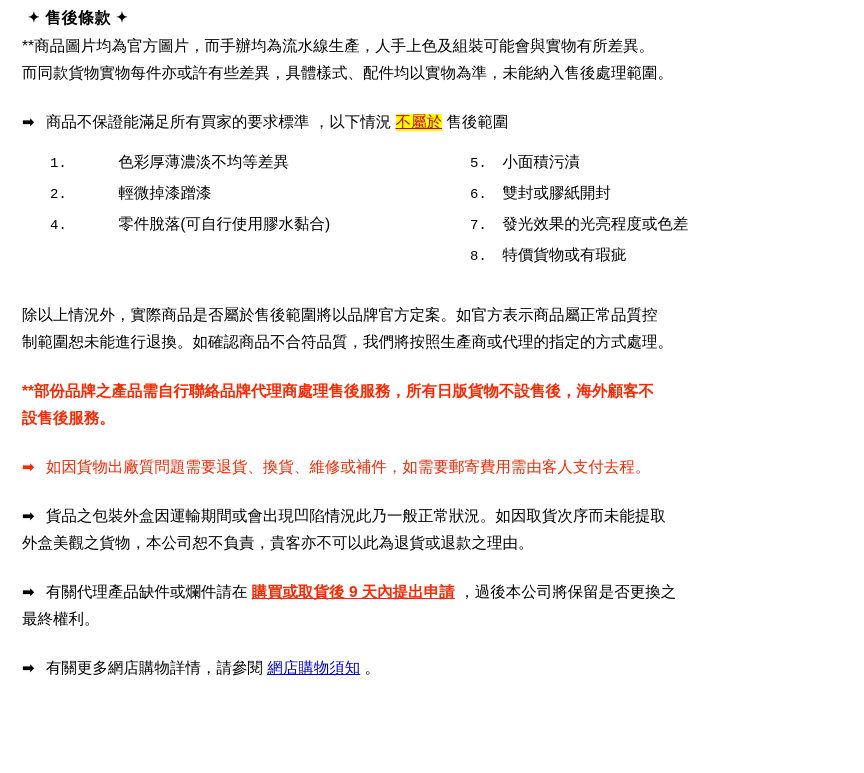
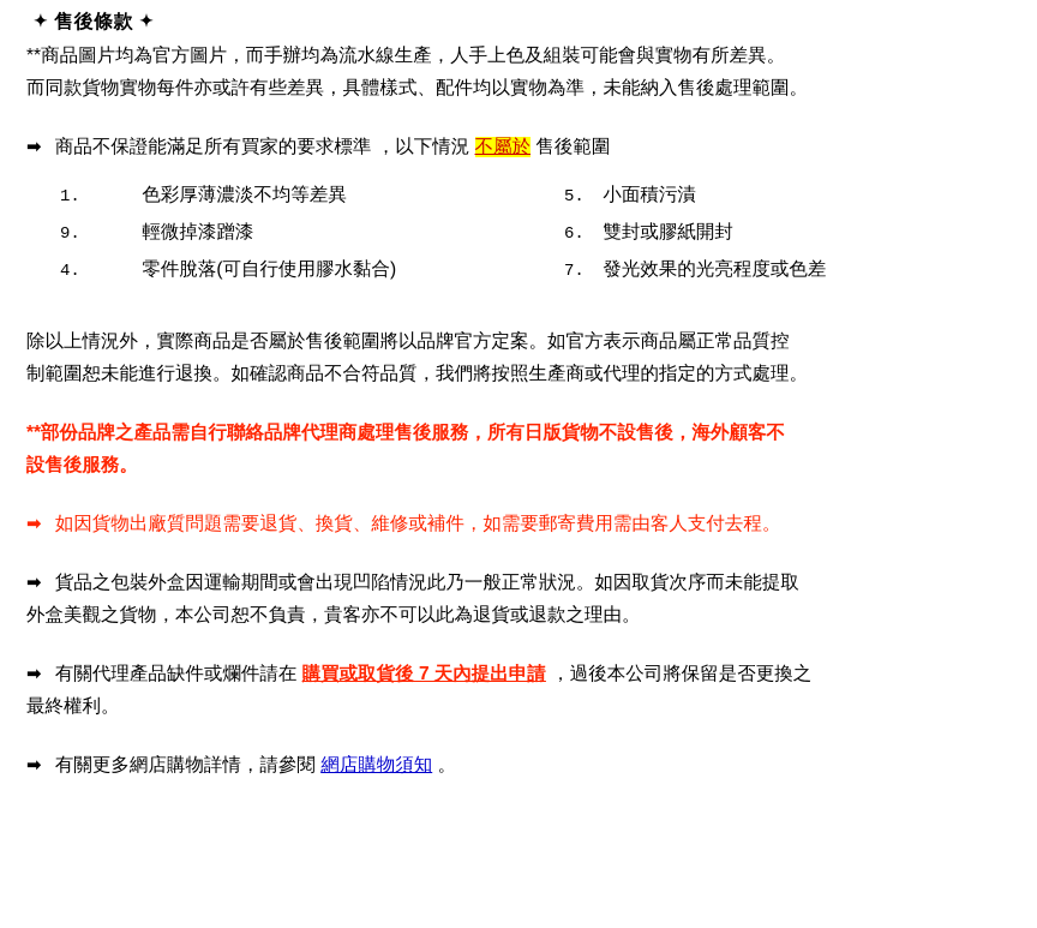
  ✦ 售後條款 ✦
  **商品圖片均為官方圖片，而手辦均為流水線生產，人手上色及組裝可能會與實物有所差異。
  而同款貨物實物每件亦或許有些差異，具體樣式、配件均以實物為準，未能納入售後處理範圍。
  ➡ 商品不保證能滿足所有買家的要求標準 ，以下情況 不屬於 售後範圍
  1. 色彩厚薄濃淡不均等差異
- 2. 輕微掉漆蹭漆
+ 9. 輕微掉漆蹭漆
  4. 零件脫落(可自行使用膠水黏合)
  5. 小面積污漬
  6. 雙封或膠紙開封
  7. 發光效果的光亮程度或色差
- 8. 特價貨物或有瑕疵
  除以上情況外，實際商品是否屬於售後範圍將以品牌官方定案。如官方表示商品屬正常品質控
  制範圍恕未能進行退換。如確認商品不合符品質，我們將按照生產商或代理的指定的方式處理。
  **部份品牌之產品需自行聯絡品牌代理商處理售後服務，所有日版貨物不設售後，海外顧客不
  設售後服務。
  ➡ 如因貨物出廠質問題需要退貨、換貨、維修或補件，如需要郵寄費用需由客人支付去程。
  ➡ 貨品之包裝外盒因運輸期間或會出現凹陷情況此乃一般正常狀況。如因取貨次序而未能提取
  外盒美觀之貨物，本公司恕不負責，貴客亦不可以此為退貨或退款之理由。
- ➡ 有關代理產品缺件或爛件請在 購買或取貨後 9 天內提出申請 ，過後本公司將保留是否更換之
+ ➡ 有關代理產品缺件或爛件請在 購買或取貨後 7 天內提出申請 ，過後本公司將保留是否更換之
  最終權利。
  ➡ 有關更多網店購物詳情，請參閱 網店購物須知 。
